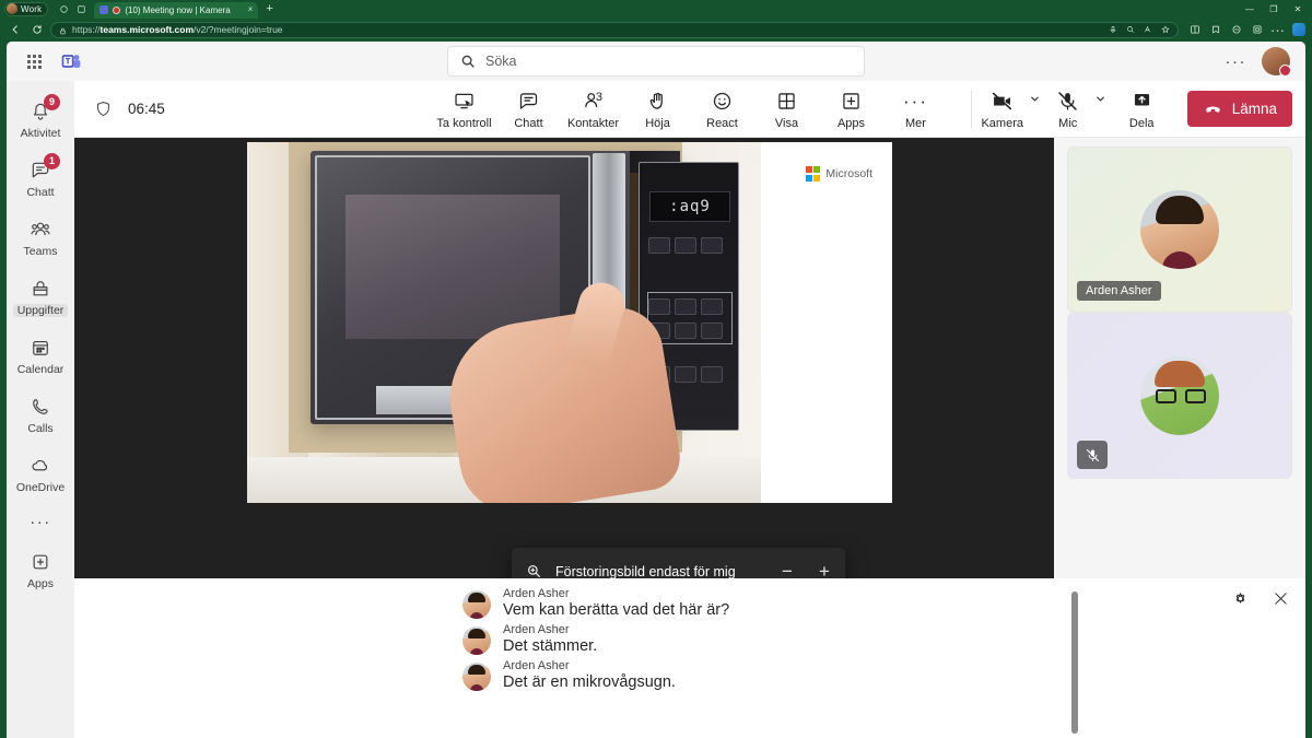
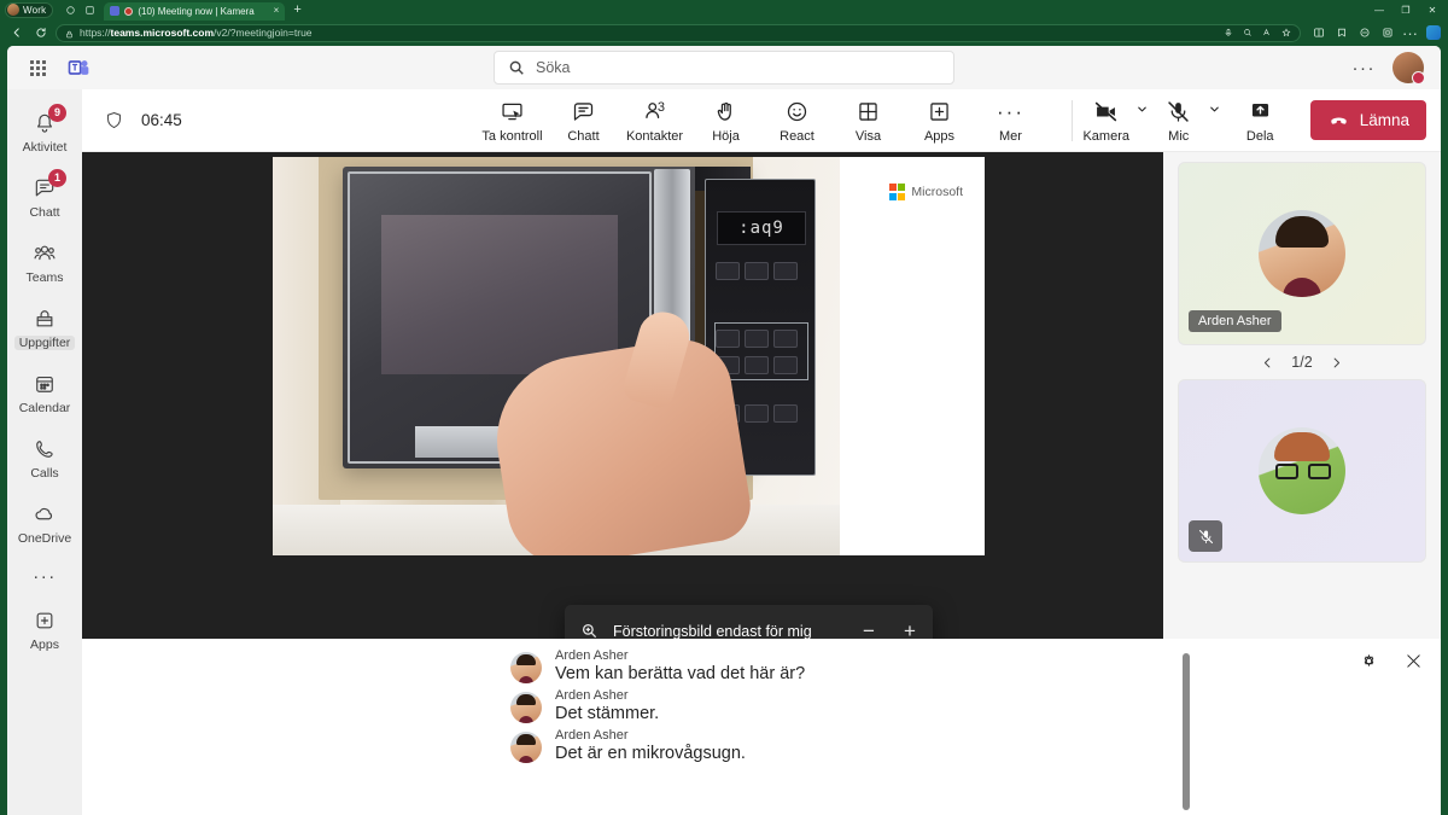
  Work
  (10) Meeting now | Kamera
  ×
  +
  —
  ❐
  ✕
  https://teams.microsoft.com/v2/?meetingjoin=true
  ···
  Söka
  ···
  9
  Aktivitet
  1
  Chatt
  Teams
  Uppgifter
  Calendar
  Calls
  OneDrive
  ···
  Apps
  06:45
  Ta kontroll
  Chatt
  3
  Kontakter
  Höja
  React
  Visa
  Apps
  ···
  Mer
  Kamera
  Mic
  Dela
  Lämna
  :aq9
  Microsoft
  Förstoringsbild endast för mig
  −
  +
  Arden Asher
+ 1/2
  Arden Asher
  Vem kan berätta vad det här är?
  Arden Asher
  Det stämmer.
  Arden Asher
  Det är en mikrovågsugn.
